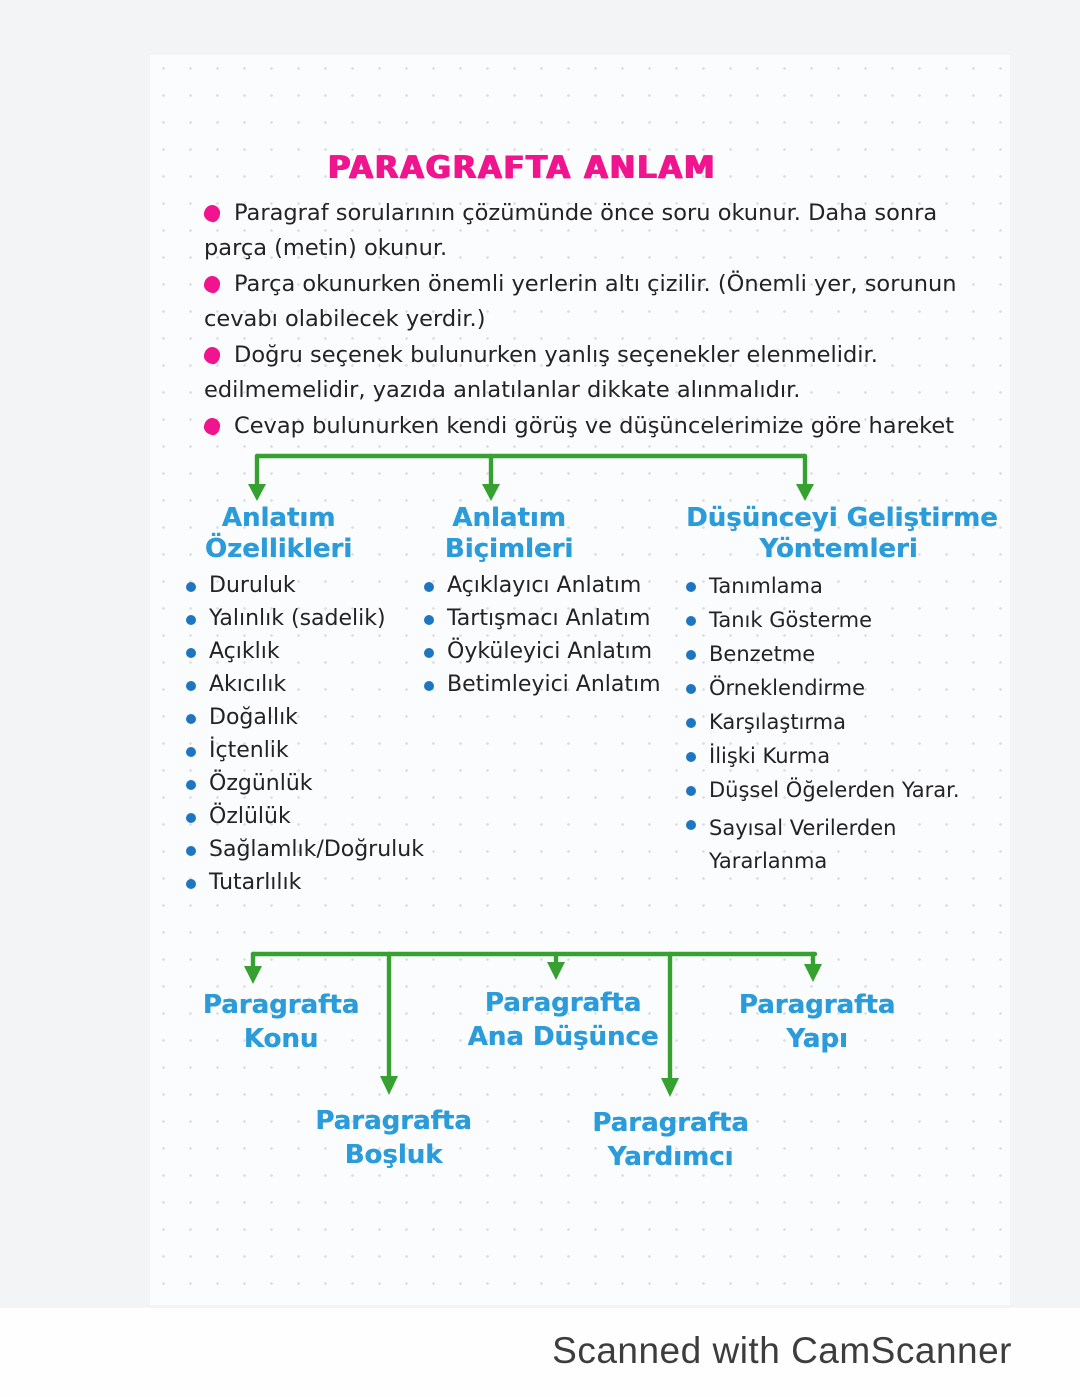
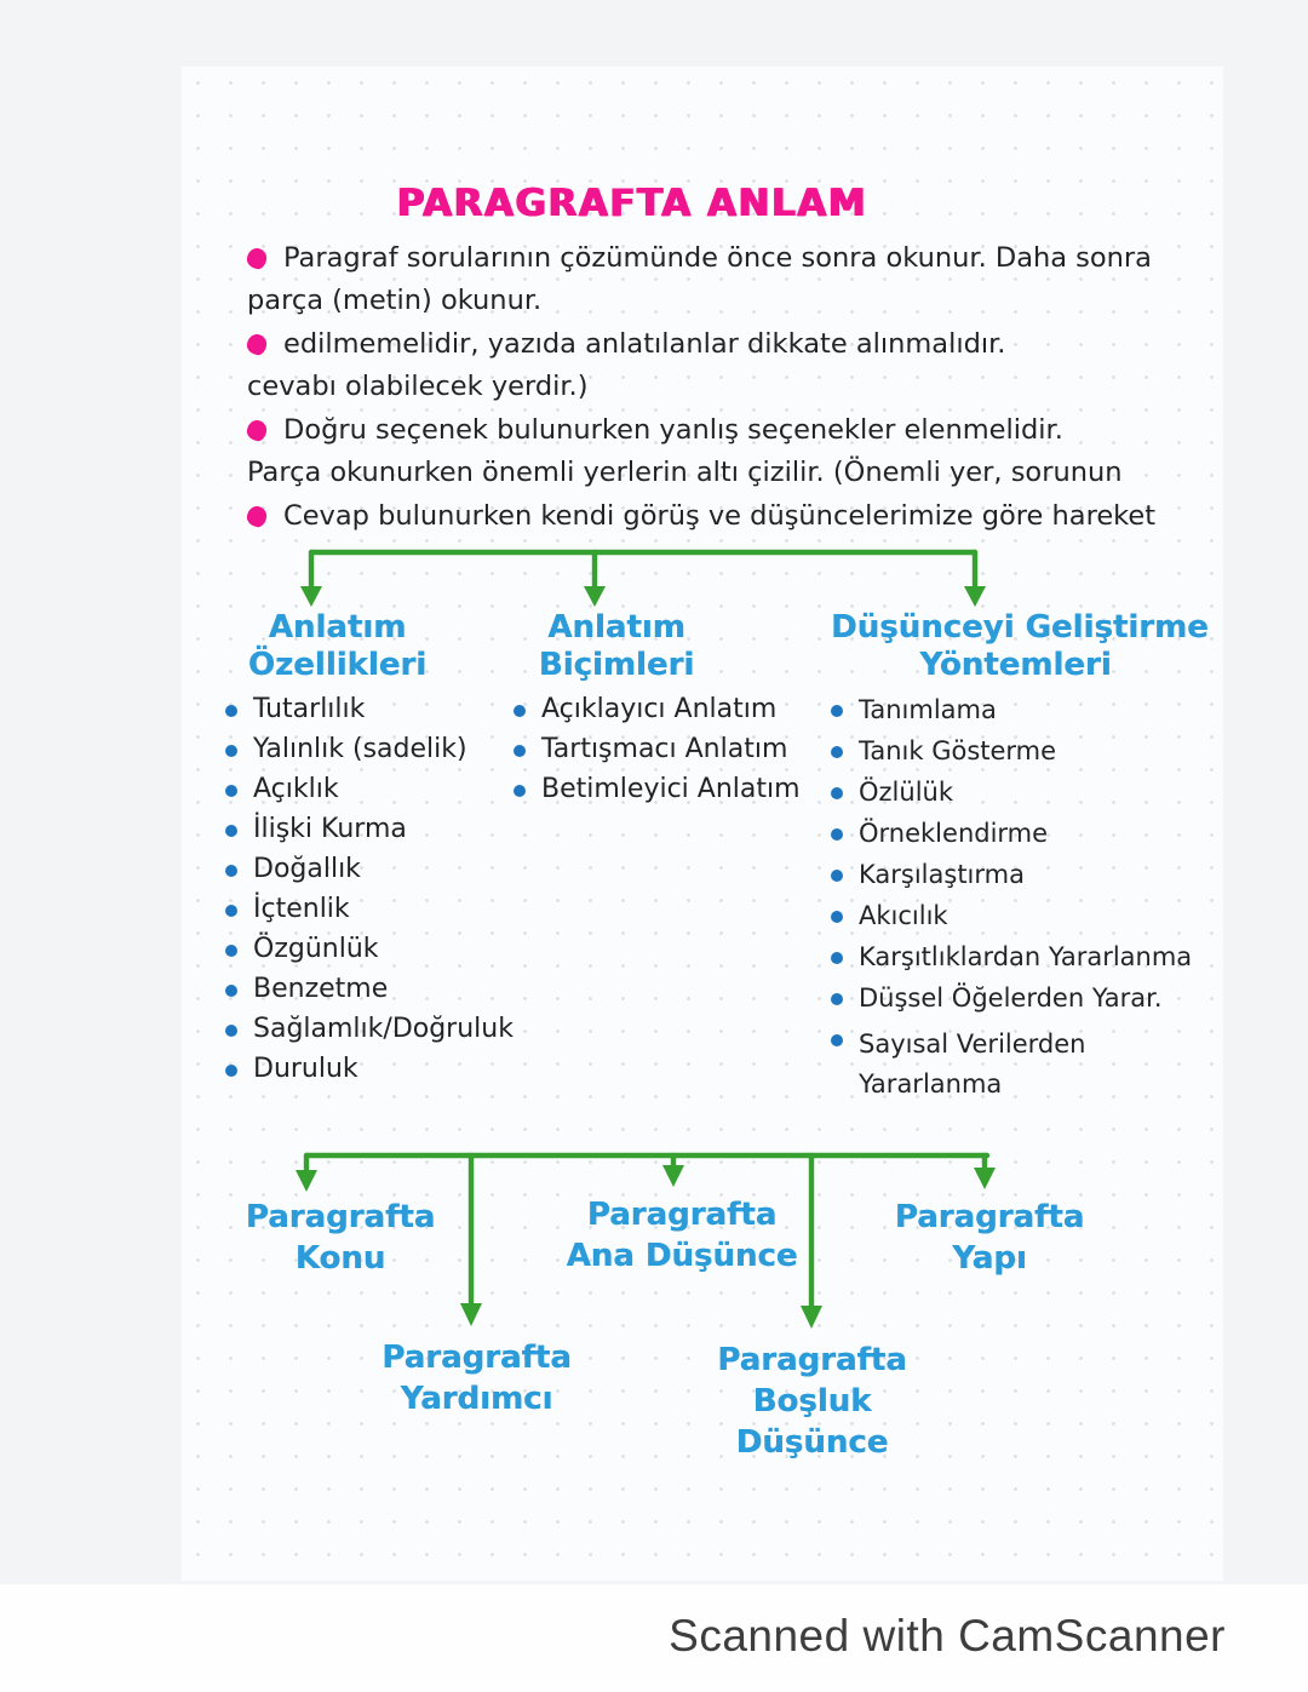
  PARAGRAFTA ANLAM
- Paragraf sorularının çözümünde önce soru okunur. Daha sonra
+ Paragraf sorularının çözümünde önce sonra okunur. Daha sonra
  parça (metin) okunur.
- Parça okunurken önemli yerlerin altı çizilir. (Önemli yer, sorunun
+ edilmemelidir, yazıda anlatılanlar dikkate alınmalıdır.
  cevabı olabilecek yerdir.)
  Doğru seçenek bulunurken yanlış seçenekler elenmelidir.
- edilmemelidir, yazıda anlatılanlar dikkate alınmalıdır.
+ Parça okunurken önemli yerlerin altı çizilir. (Önemli yer, sorunun
  Cevap bulunurken kendi görüş ve düşüncelerimize göre hareket
  Anlatım
  Özellikleri
- Duruluk
+ Tutarlılık
  Yalınlık (sadelik)
  Açıklık
- Akıcılık
+ İlişki Kurma
  Doğallık
  İçtenlik
  Özgünlük
- Özlülük
+ Benzetme
  Sağlamlık/Doğruluk
- Tutarlılık
+ Duruluk
  Anlatım
  Biçimleri
  Açıklayıcı Anlatım
  Tartışmacı Anlatım
- Öyküleyici Anlatım
  Betimleyici Anlatım
  Düşünceyi Geliştirme
  Yöntemleri
  Tanımlama
  Tanık Gösterme
- Benzetme
+ Özlülük
  Örneklendirme
  Karşılaştırma
- İlişki Kurma
+ Akıcılık
+ Karşıtlıklardan Yararlanma
  Düşsel Öğelerden Yarar.
  Sayısal Verilerden Yararlanma
  Paragrafta
  Konu
  Paragrafta
  Ana Düşünce
  Paragrafta
  Yapı
  Paragrafta
- Boşluk
+ Yardımcı
  Paragrafta
- Yardımcı
+ Boşluk
+ Düşünce
  Scanned with CamScanner
